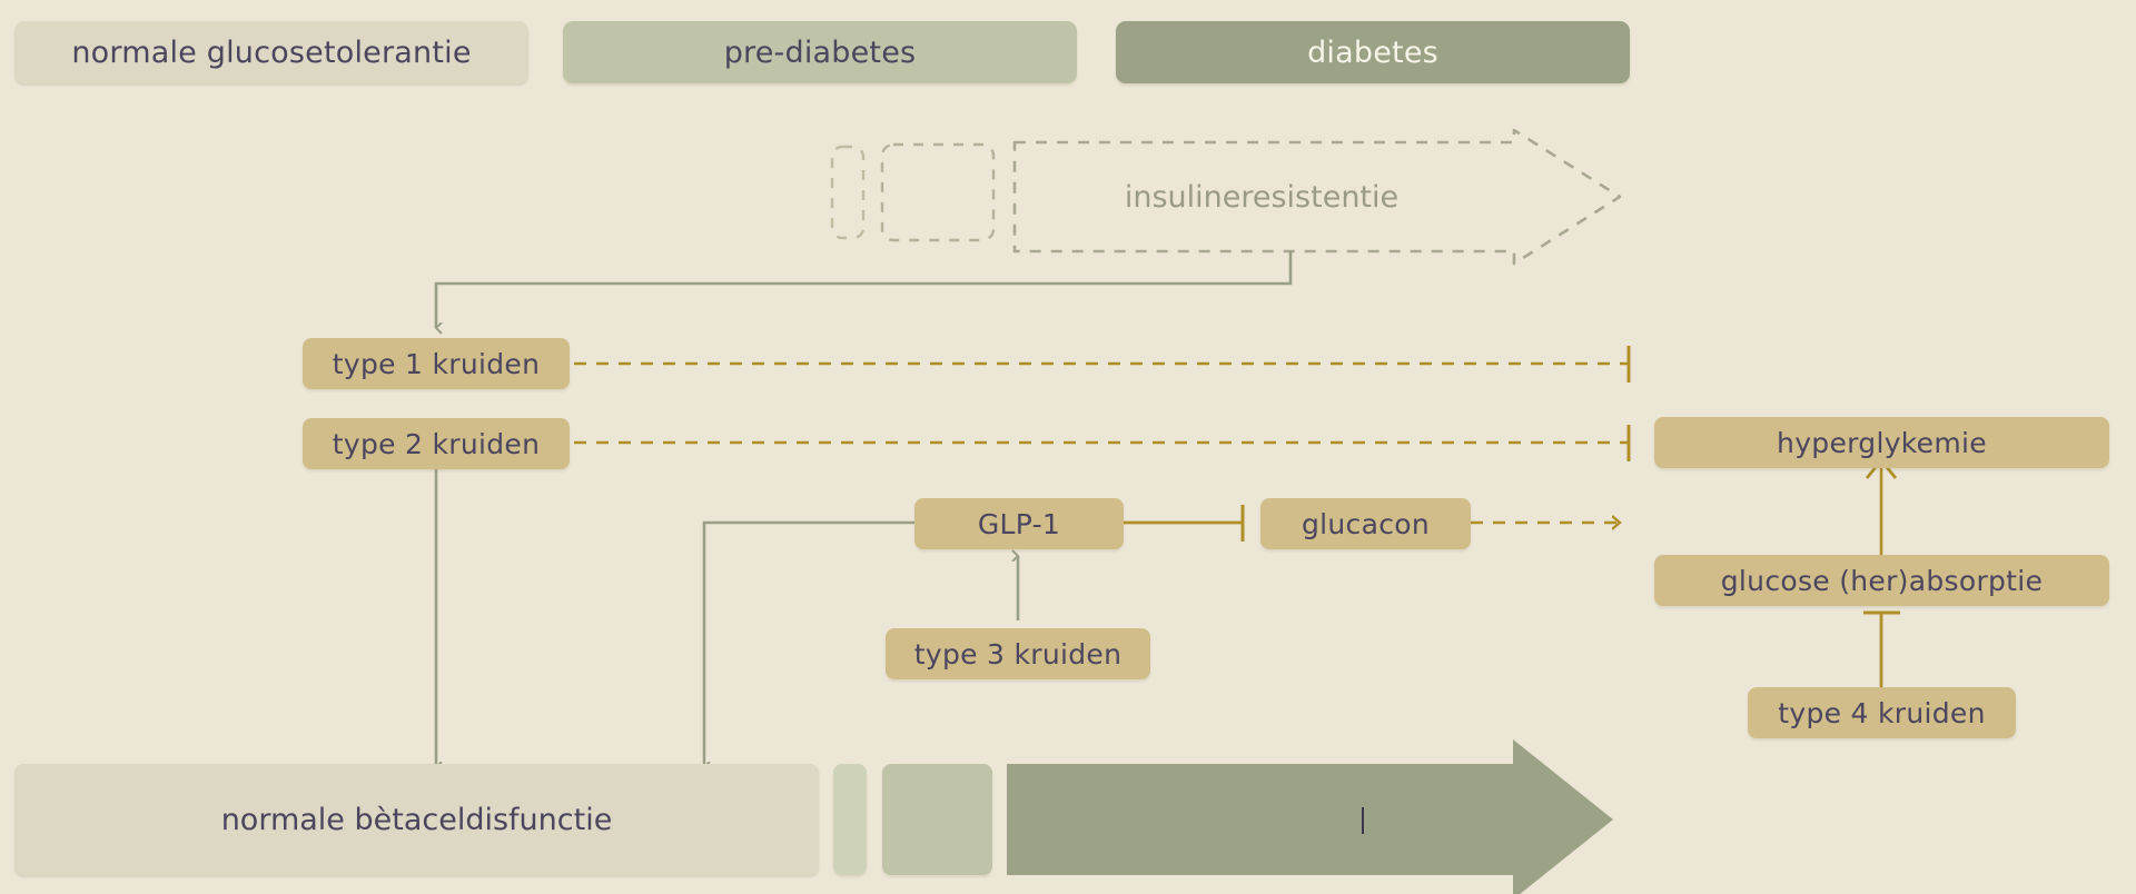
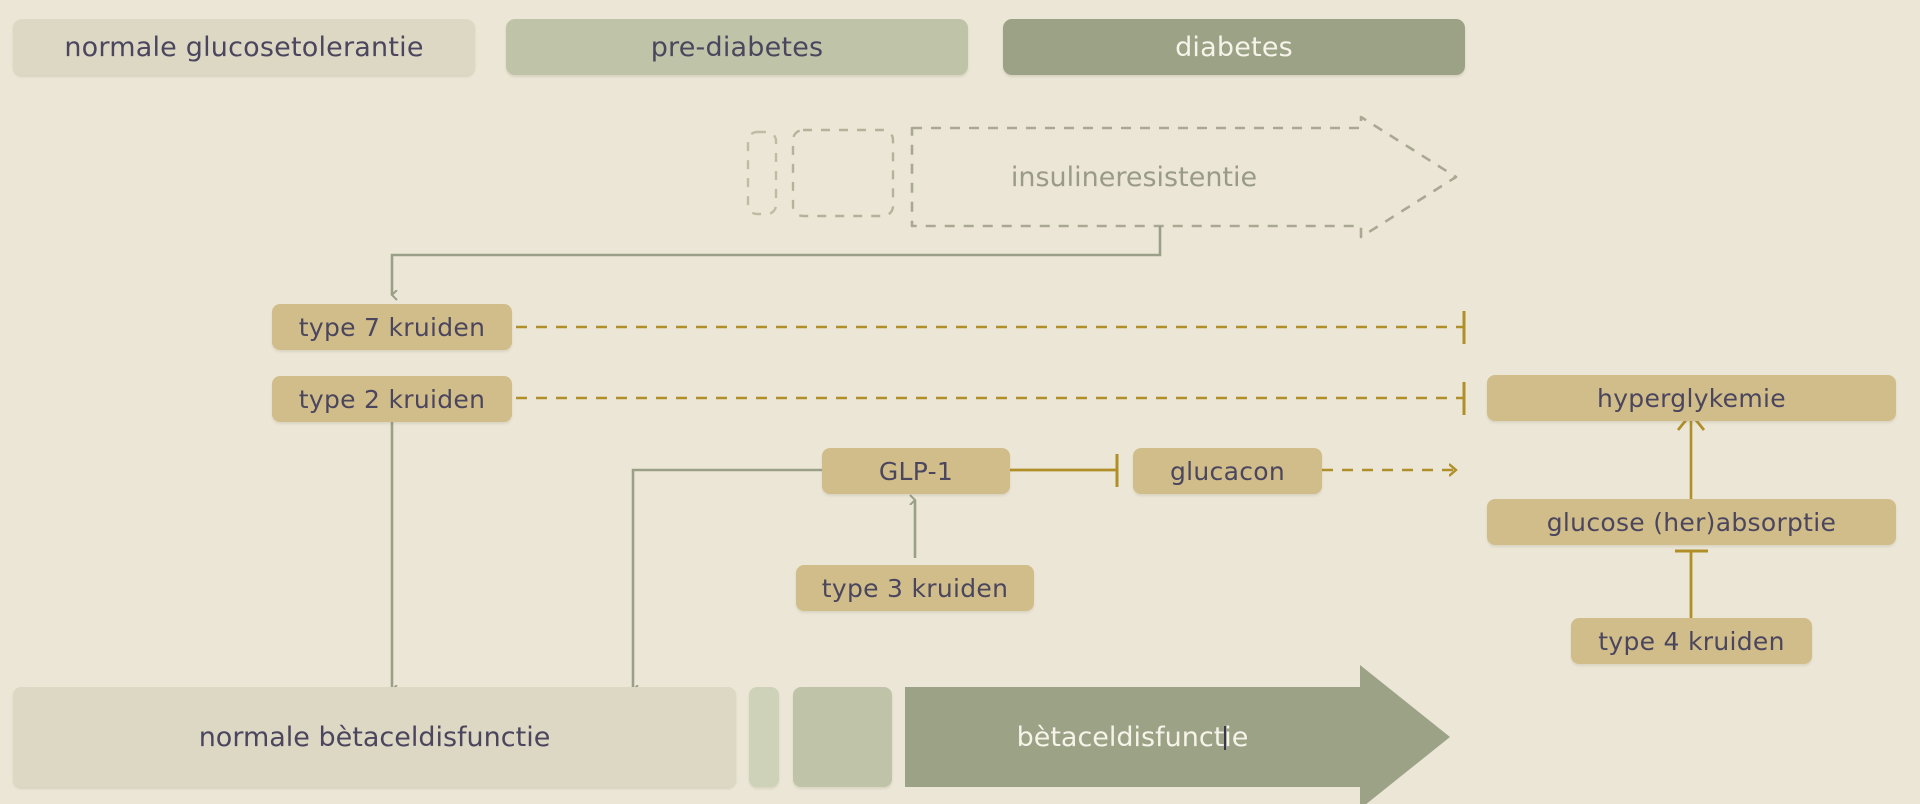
  normale glucosetolerantie
  pre-diabetes
  diabetes
  insulineresistentie
- type 1 kruiden
+ type 7 kruiden
  type 2 kruiden
  GLP-1
  glucacon
  type 3 kruiden
  hyperglykemie
  glucose (her)absorptie
  type 4 kruiden
  normale bètaceldisfunctie
+ bètaceldisfunctie
